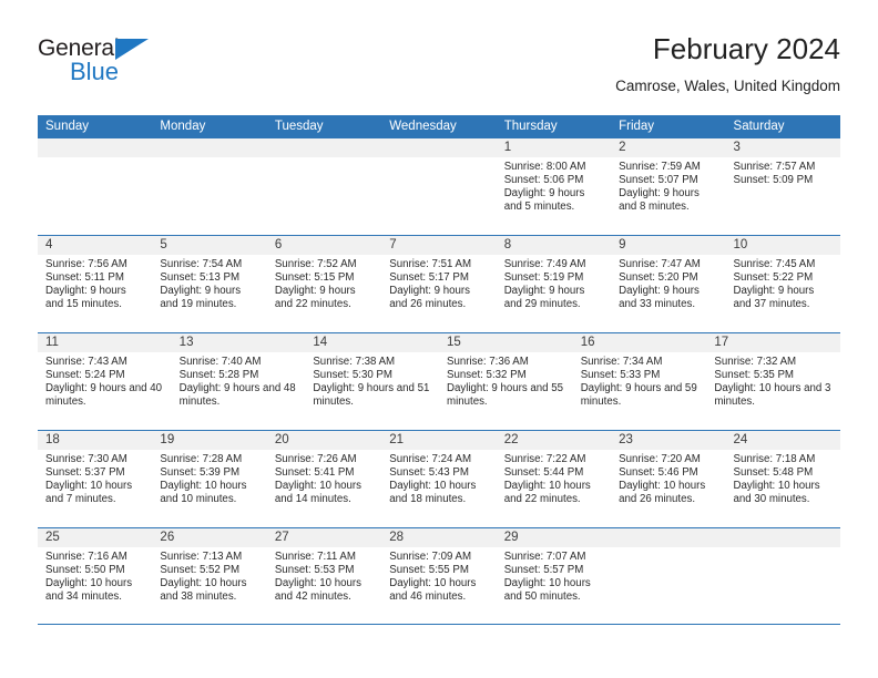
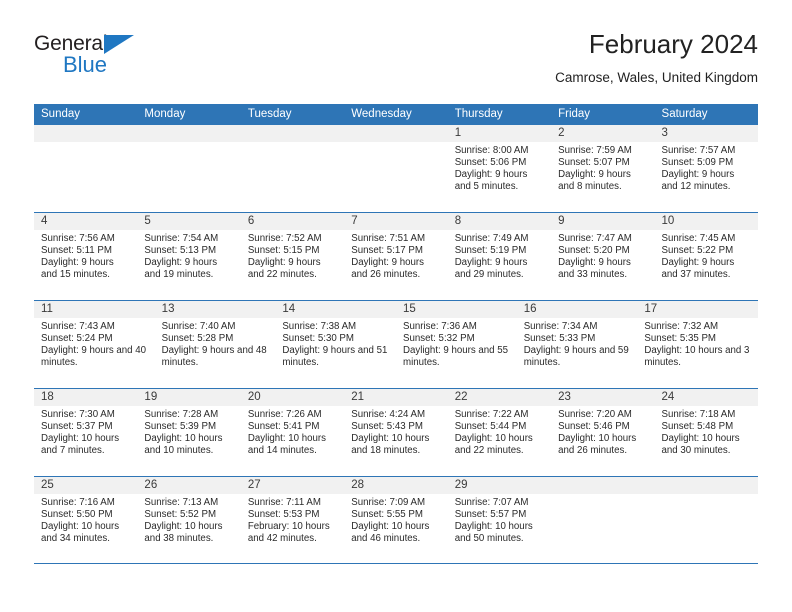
  General
  Blue
  February 2024
  Camrose, Wales, United Kingdom
  Sunday
  Monday
  Tuesday
  Wednesday
  Thursday
  Friday
  Saturday
  1
  Sunrise: 8:00 AM
  Sunset: 5:06 PM
  Daylight: 9 hours and 5 minutes.
  2
  Sunrise: 7:59 AM
  Sunset: 5:07 PM
  Daylight: 9 hours and 8 minutes.
  3
  Sunrise: 7:57 AM
  Sunset: 5:09 PM
+ Daylight: 9 hours and 12 minutes.
  4
  Sunrise: 7:56 AM
  Sunset: 5:11 PM
  Daylight: 9 hours and 15 minutes.
  5
  Sunrise: 7:54 AM
  Sunset: 5:13 PM
  Daylight: 9 hours and 19 minutes.
  6
  Sunrise: 7:52 AM
  Sunset: 5:15 PM
  Daylight: 9 hours and 22 minutes.
  7
  Sunrise: 7:51 AM
  Sunset: 5:17 PM
  Daylight: 9 hours and 26 minutes.
  8
  Sunrise: 7:49 AM
  Sunset: 5:19 PM
  Daylight: 9 hours and 29 minutes.
  9
  Sunrise: 7:47 AM
  Sunset: 5:20 PM
  Daylight: 9 hours and 33 minutes.
  10
  Sunrise: 7:45 AM
  Sunset: 5:22 PM
  Daylight: 9 hours and 37 minutes.
  11
  Sunrise: 7:43 AM
  Sunset: 5:24 PM
  Daylight: 9 hours and 40 minutes.
  13
  Sunrise: 7:40 AM
  Sunset: 5:28 PM
  Daylight: 9 hours and 48 minutes.
  14
  Sunrise: 7:38 AM
  Sunset: 5:30 PM
  Daylight: 9 hours and 51 minutes.
  15
  Sunrise: 7:36 AM
  Sunset: 5:32 PM
  Daylight: 9 hours and 55 minutes.
  16
  Sunrise: 7:34 AM
  Sunset: 5:33 PM
  Daylight: 9 hours and 59 minutes.
  17
  Sunrise: 7:32 AM
  Sunset: 5:35 PM
  Daylight: 10 hours and 3 minutes.
  18
  Sunrise: 7:30 AM
  Sunset: 5:37 PM
  Daylight: 10 hours and 7 minutes.
  19
  Sunrise: 7:28 AM
  Sunset: 5:39 PM
  Daylight: 10 hours and 10 minutes.
  20
  Sunrise: 7:26 AM
  Sunset: 5:41 PM
  Daylight: 10 hours and 14 minutes.
  21
- Sunrise: 7:24 AM
+ Sunrise: 4:24 AM
  Sunset: 5:43 PM
  Daylight: 10 hours and 18 minutes.
  22
  Sunrise: 7:22 AM
  Sunset: 5:44 PM
  Daylight: 10 hours and 22 minutes.
  23
  Sunrise: 7:20 AM
  Sunset: 5:46 PM
  Daylight: 10 hours and 26 minutes.
  24
  Sunrise: 7:18 AM
  Sunset: 5:48 PM
  Daylight: 10 hours and 30 minutes.
  25
  Sunrise: 7:16 AM
  Sunset: 5:50 PM
  Daylight: 10 hours and 34 minutes.
  26
  Sunrise: 7:13 AM
  Sunset: 5:52 PM
  Daylight: 10 hours and 38 minutes.
  27
  Sunrise: 7:11 AM
  Sunset: 5:53 PM
- Daylight: 10 hours and 42 minutes.
+ February: 10 hours and 42 minutes.
  28
  Sunrise: 7:09 AM
  Sunset: 5:55 PM
  Daylight: 10 hours and 46 minutes.
  29
  Sunrise: 7:07 AM
  Sunset: 5:57 PM
  Daylight: 10 hours and 50 minutes.
